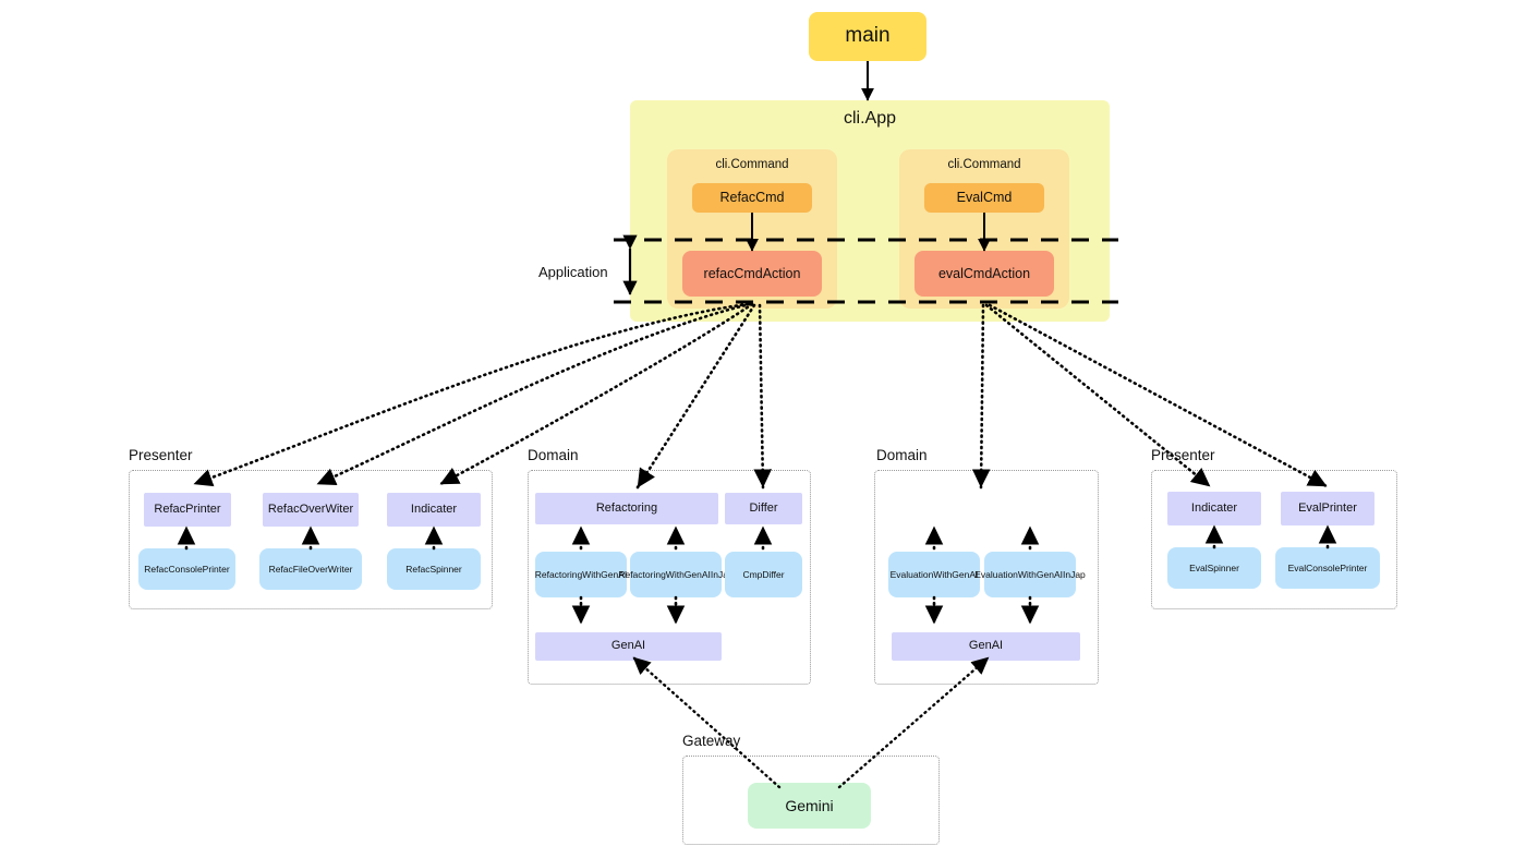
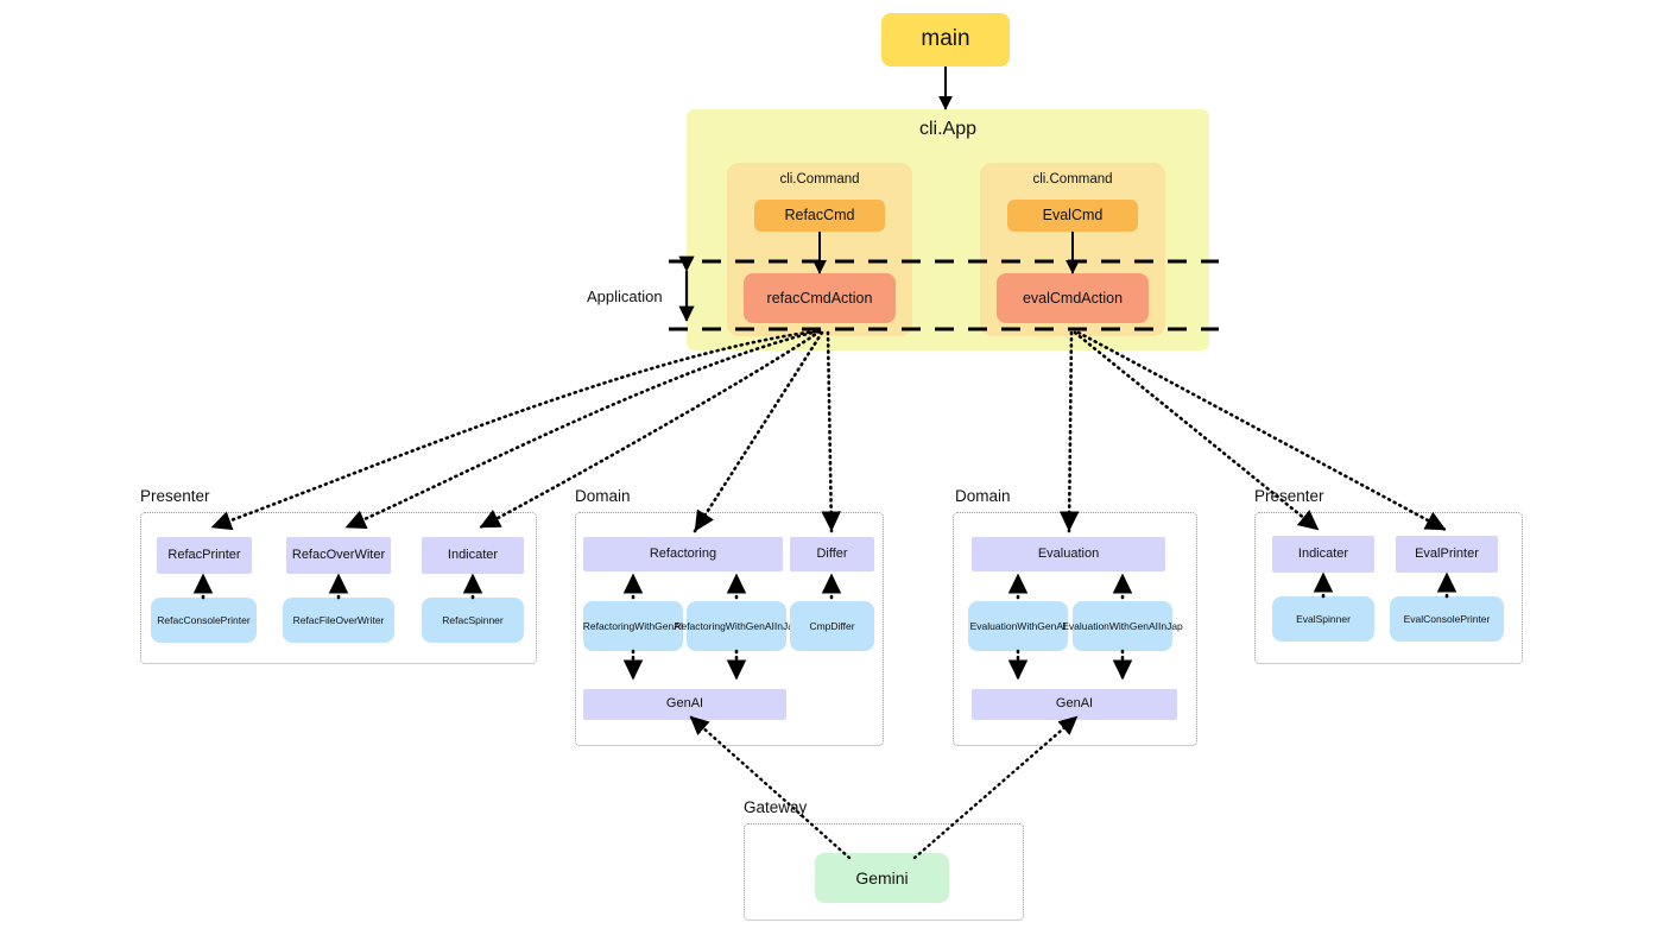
  main
  cli.App
  cli.Command
  RefacCmd
  refacCmdAction
  cli.Command
  EvalCmd
  evalCmdAction
  Application
  Presenter
  RefacPrinter
  RefacOverWiter
  Indicater
  RefacConsolePrinter
  RefacFileOverWriter
  RefacSpinner
  Domain
  Refactoring
  Differ
  RefactoringWithGenAI
  RefactoringWithGenAIInJ
  CmpDiffer
  GenAI
  Domain
+ Evaluation
  EvaluationWithGenAI
  EvaluationWithGenAIInJap
  GenAI
  Presenter
  Indicater
  EvalPrinter
  EvalSpinner
  EvalConsolePrinter
  Gatewy
  Gemini
